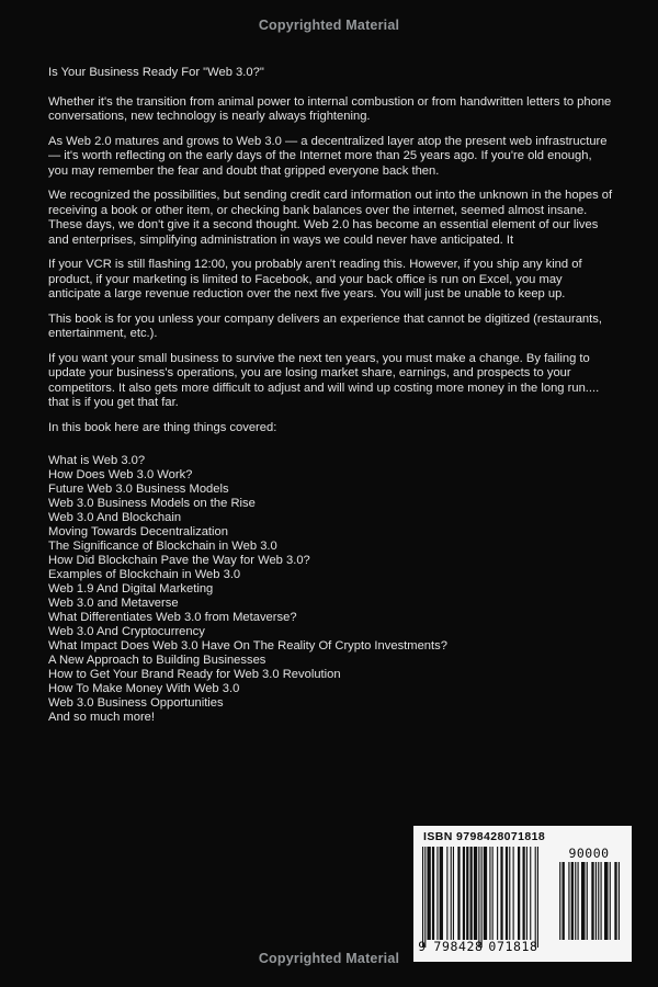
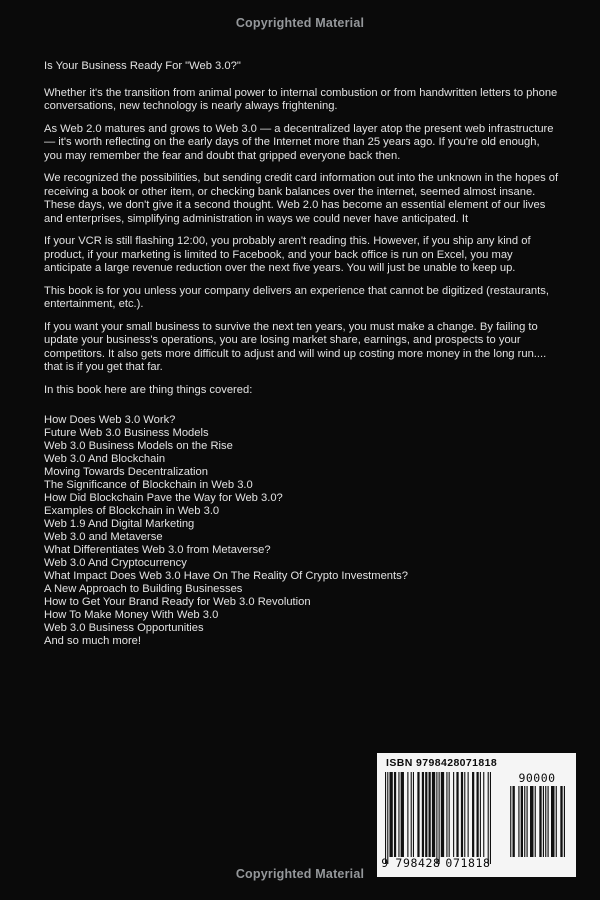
  Copyrighted Material
  Is Your Business Ready For "Web 3.0?"
  Whether it's the transition from animal power to internal combustion or from handwritten letters to phone conversations, new technology is nearly always frightening.
  As Web 2.0 matures and grows to Web 3.0 — a decentralized layer atop the present web infrastructure — it's worth reflecting on the early days of the Internet more than 25 years ago. If you're old enough, you may remember the fear and doubt that gripped everyone back then.
  We recognized the possibilities, but sending credit card information out into the unknown in the hopes of receiving a book or other item, or checking bank balances over the internet, seemed almost insane. These days, we don't give it a second thought. Web 2.0 has become an essential element of our lives and enterprises, simplifying administration in ways we could never have anticipated. It
  If your VCR is still flashing 12:00, you probably aren't reading this. However, if you ship any kind of product, if your marketing is limited to Facebook, and your back office is run on Excel, you may anticipate a large revenue reduction over the next five years. You will just be unable to keep up.
  This book is for you unless your company delivers an experience that cannot be digitized (restaurants, entertainment, etc.).
  If you want your small business to survive the next ten years, you must make a change. By failing to update your business's operations, you are losing market share, earnings, and prospects to your competitors. It also gets more difficult to adjust and will wind up costing more money in the long run.... that is if you get that far.
  In this book here are thing things covered:
- What is Web 3.0?
  How Does Web 3.0 Work?
  Future Web 3.0 Business Models
  Web 3.0 Business Models on the Rise
  Web 3.0 And Blockchain
  Moving Towards Decentralization
  The Significance of Blockchain in Web 3.0
  How Did Blockchain Pave the Way for Web 3.0?
  Examples of Blockchain in Web 3.0
  Web 1.9 And Digital Marketing
  Web 3.0 and Metaverse
  What Differentiates Web 3.0 from Metaverse?
  Web 3.0 And Cryptocurrency
  What Impact Does Web 3.0 Have On The Reality Of Crypto Investments?
  A New Approach to Building Businesses
  How to Get Your Brand Ready for Web 3.0 Revolution
  How To Make Money With Web 3.0
  Web 3.0 Business Opportunities
  And so much more!
  ISBN 9798428071818
  9
  798428
  071818
  90000
  Copyrighted Material
